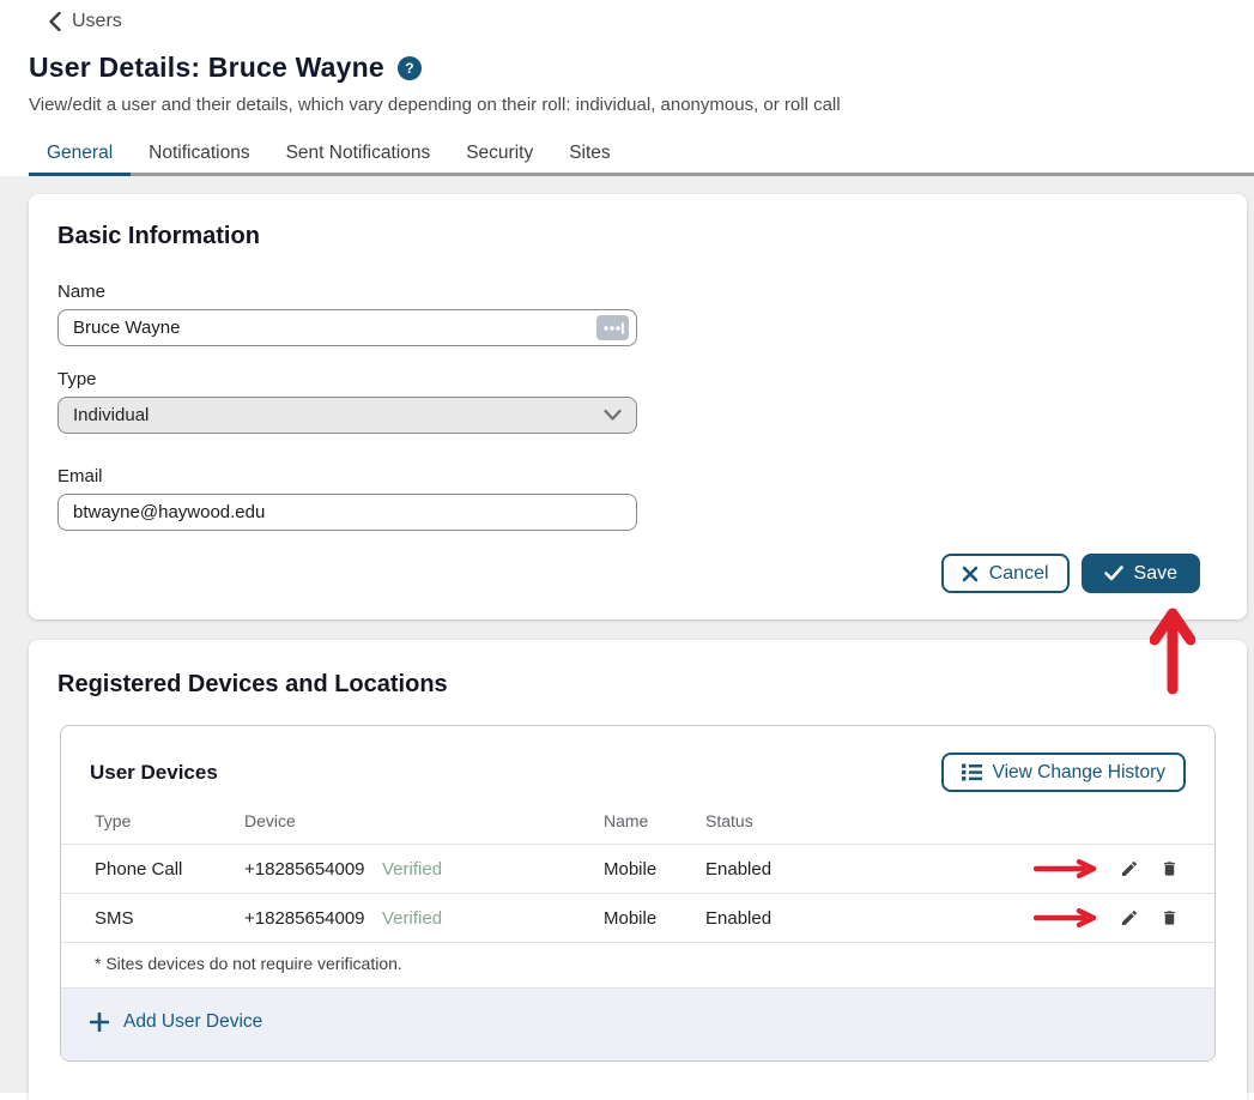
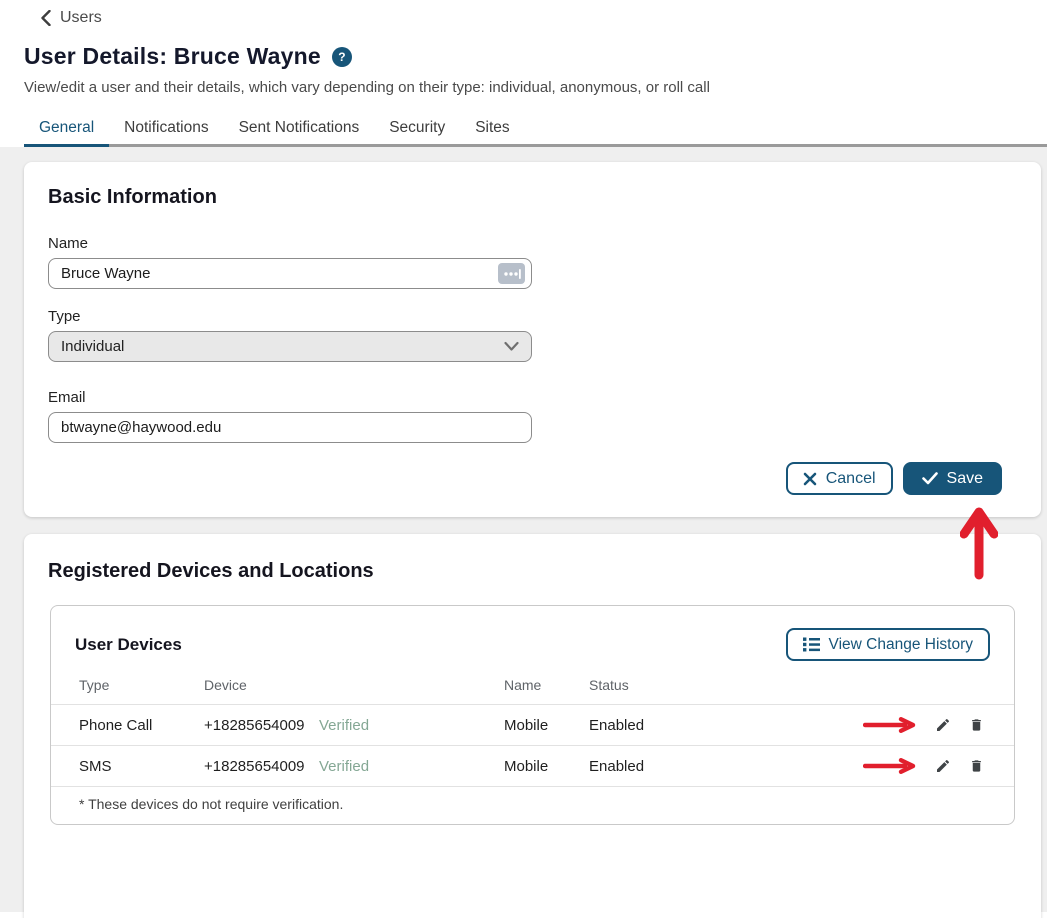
  Users
  User Details: Bruce Wayne
  ?
- View/edit a user and their details, which vary depending on their roll: individual, anonymous, or roll call
+ View/edit a user and their details, which vary depending on their type: individual, anonymous, or roll call
  General
  Notifications
  Sent Notifications
  Security
  Sites
  Basic Information
  Name
  Bruce Wayne
  Type
  Individual
  Email
  btwayne@haywood.edu
  Cancel
  Save
  Registered Devices and Locations
  User Devices
  View Change History
  Type
  Device
  Name
  Status
  Phone Call
  +18285654009
  Verified
  Mobile
  Enabled
  SMS
  +18285654009
  Verified
  Mobile
  Enabled
- * Sites devices do not require verification.
+ * These devices do not require verification.
- Add User Device
